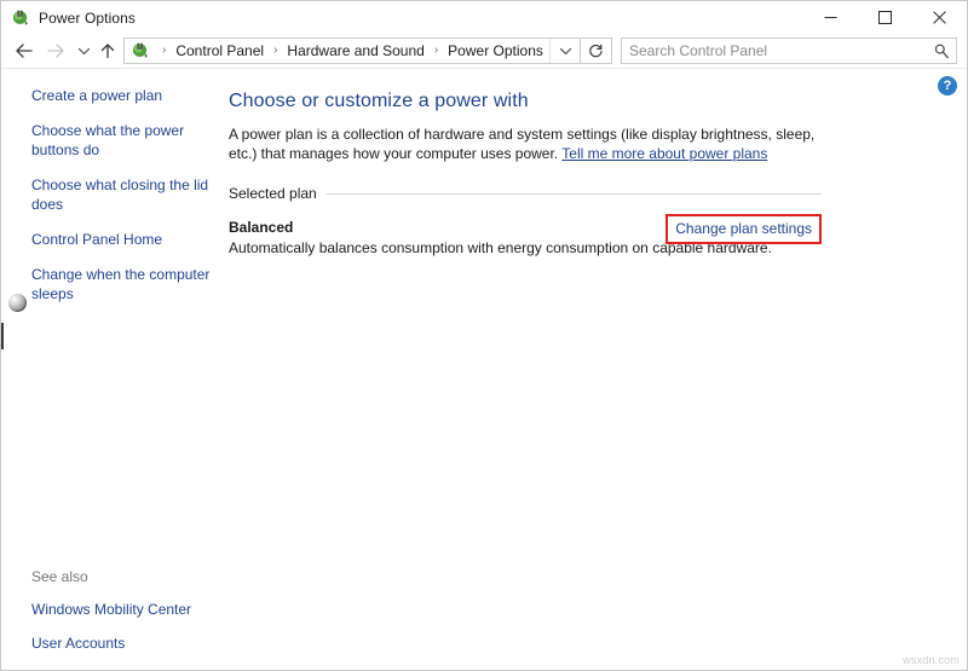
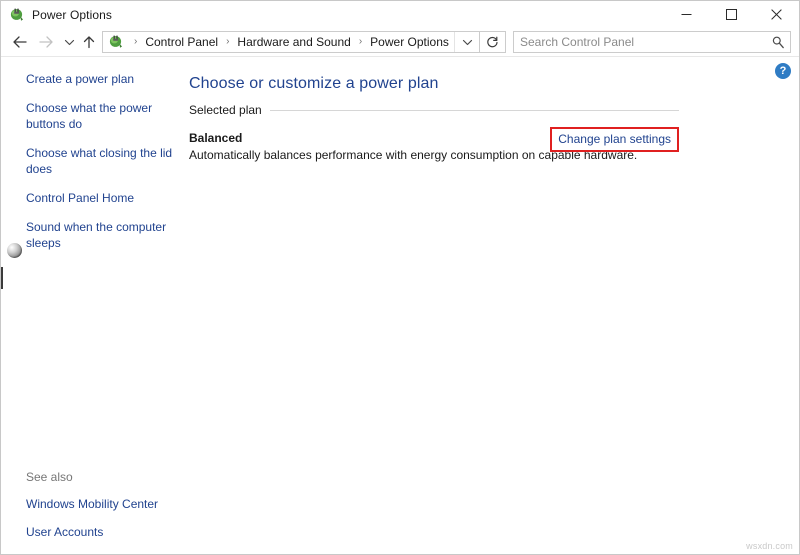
  Power Options
  ›
  Control Panel
  ›
  Hardware and Sound
  ›
  Power Options
  Search Control Panel
  Create a power plan
  Choose what the power buttons do
  Choose what closing the lid does
  Control Panel Home
- Change when the computer sleeps
+ Sound when the computer sleeps
  See also
  Windows Mobility Center
  User Accounts
  ?
- Choose or customize a power with
+ Choose or customize a power plan
- A power plan is a collection of hardware and system settings (like display brightness, sleep, etc.) that manages how your computer uses power. Tell me more about power plans
  Selected plan
  Balanced
- Automatically balances consumption with energy consumption on capable hardware.
+ Automatically balances performance with energy consumption on capable hardware.
  Change plan settings
  wsxdn.com
